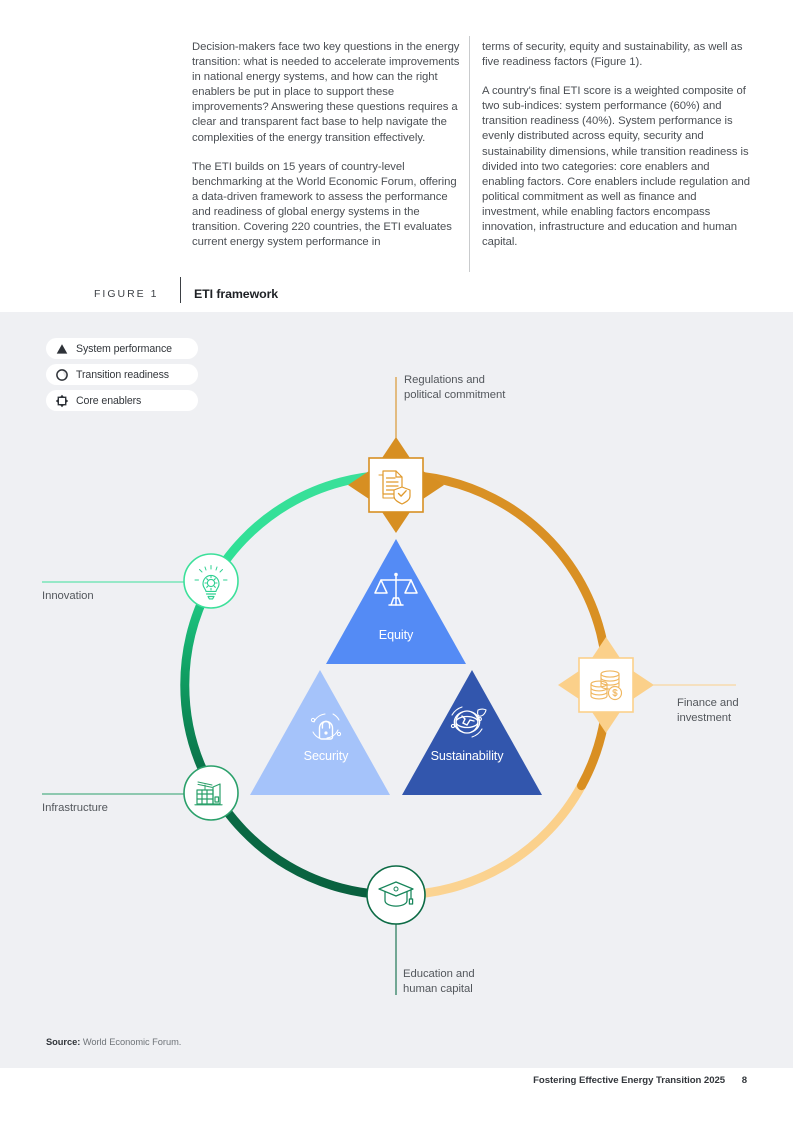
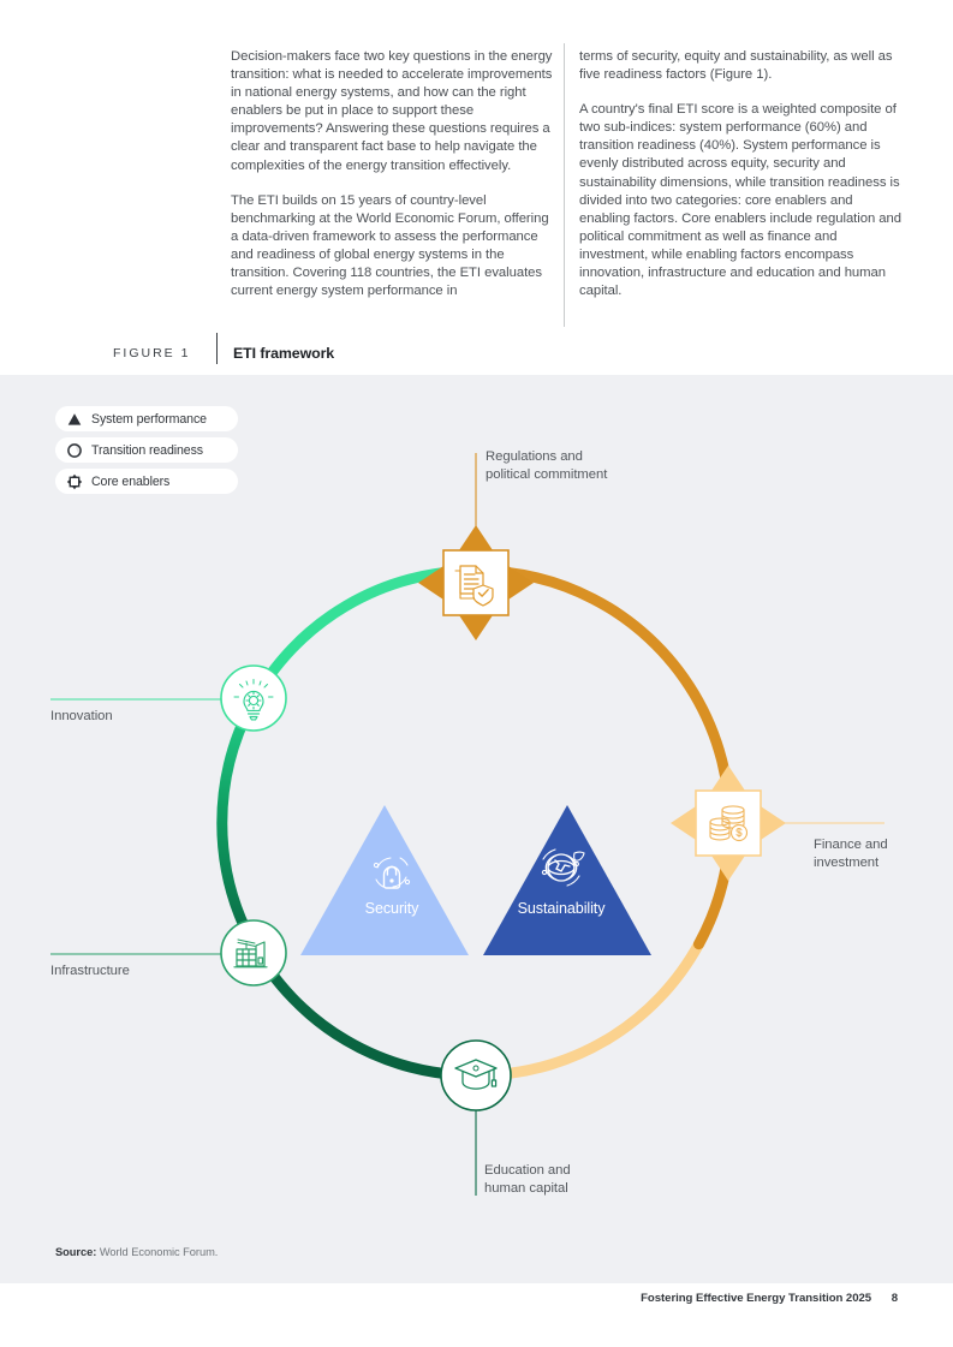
  Decision-makers face two key questions in the energy transition: what is needed to accelerate improvements in national energy systems, and how can the right enablers be put in place to support these improvements? Answering these questions requires a clear and transparent fact base to help navigate the complexities of the energy transition effectively.
- The ETI builds on 15 years of country-level benchmarking at the World Economic Forum, offering a data-driven framework to assess the performance and readiness of global energy systems in the transition. Covering 220 countries, the ETI evaluates current energy system performance in
+ The ETI builds on 15 years of country-level benchmarking at the World Economic Forum, offering a data-driven framework to assess the performance and readiness of global energy systems in the transition. Covering 118 countries, the ETI evaluates current energy system performance in
  terms of security, equity and sustainability, as well as five readiness factors (Figure 1).
  A country's final ETI score is a weighted composite of two sub-indices: system performance (60%) and transition readiness (40%). System performance is evenly distributed across equity, security and sustainability dimensions, while transition readiness is divided into two categories: core enablers and enabling factors. Core enablers include regulation and political commitment as well as finance and investment, while enabling factors encompass innovation, infrastructure and education and human capital.
  FIGURE 1
  ETI framework
  System performance
  Transition readiness
  Core enablers
- Equity
  Security
  Sustainability
  Regulations and
  political commitment
  Finance and
  investment
  Education and
  human capital
  Infrastructure
  Innovation
  Source: World Economic Forum.
  Fostering Effective Energy Transition 2025 8
